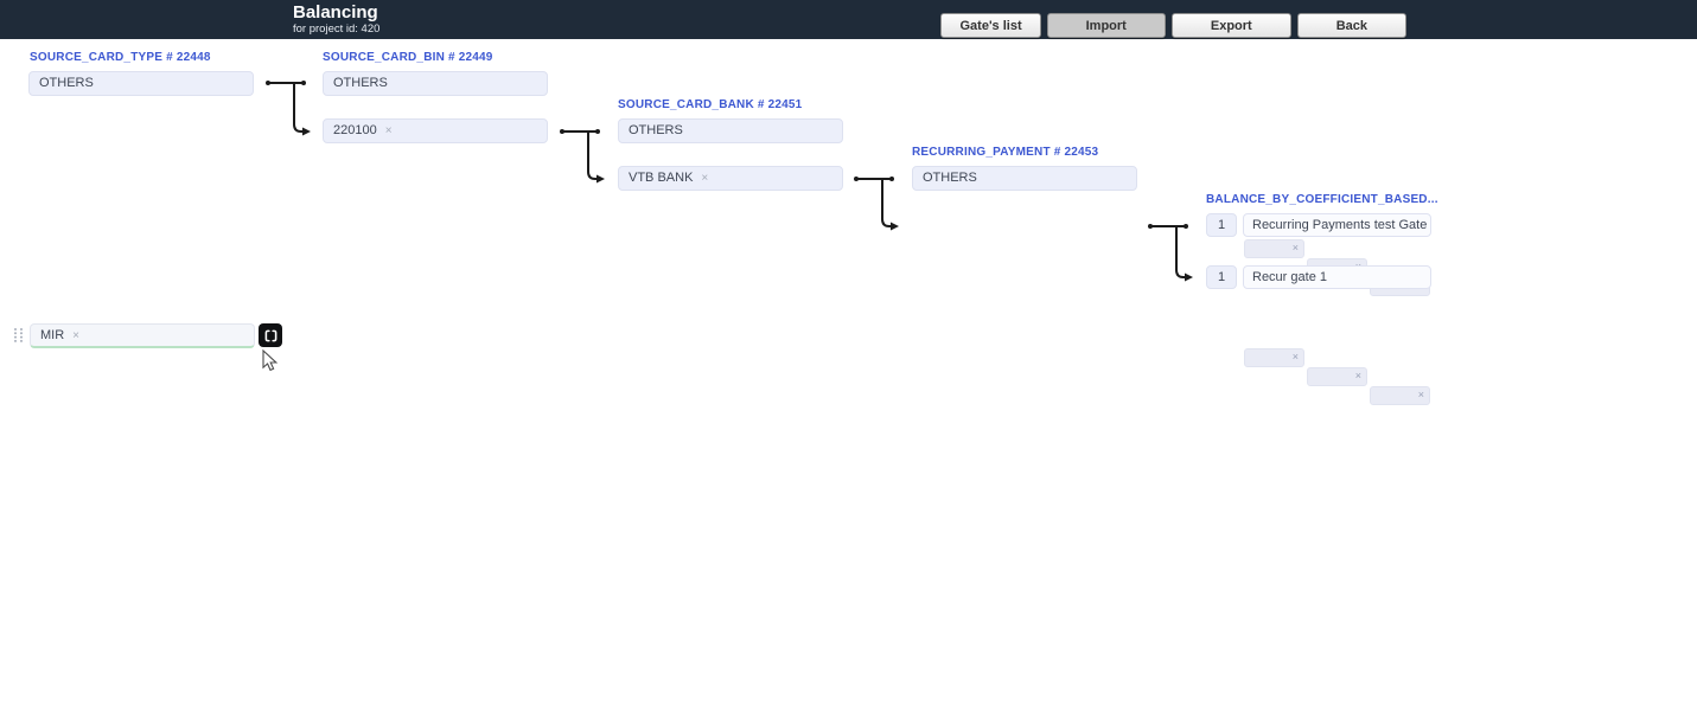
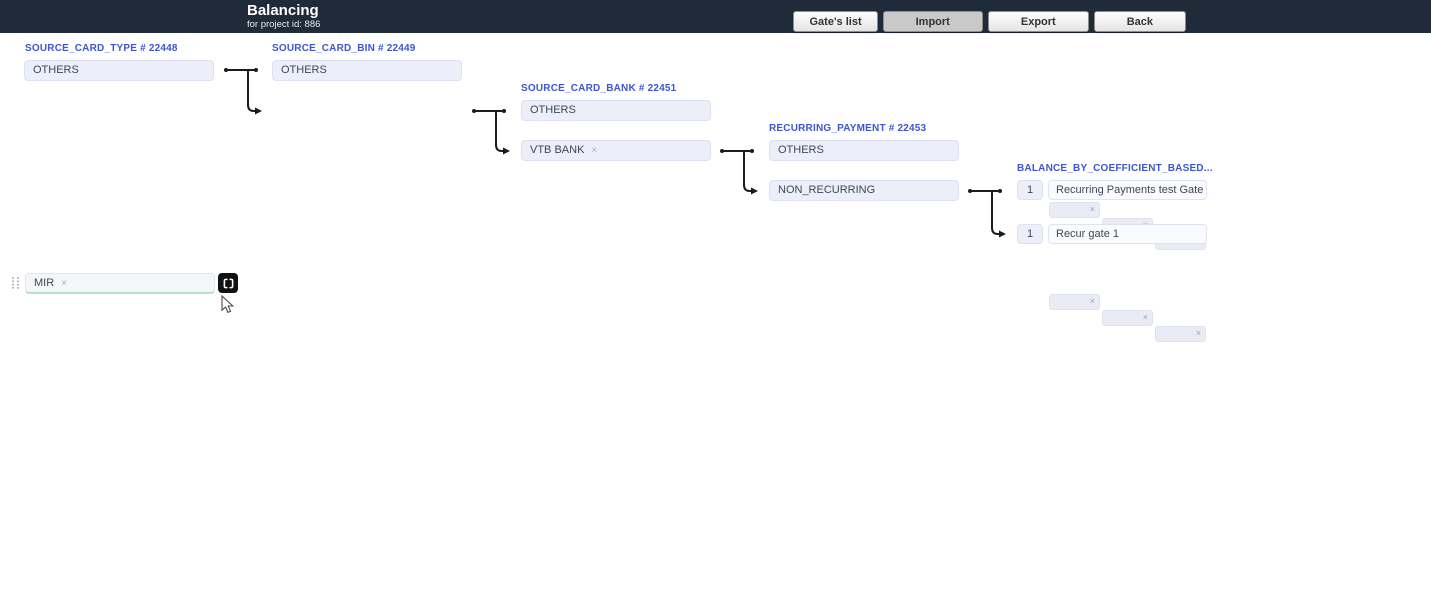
  Balancing
- for project id: 420
+ for project id: 886
  Gate's list
  Import
  Export
  Back
  SOURCE_CARD_TYPE # 22448
  OTHERS
  SOURCE_CARD_BIN # 22449
  OTHERS
- 220100 ×
  SOURCE_CARD_BANK # 22451
  OTHERS
  VTB BANK ×
  RECURRING_PAYMENT # 22453
  OTHERS
+ NON_RECURRING
  BALANCE_BY_COEFFICIENT_BASED...
  1
  Recurring Payments test Gate
  ×
  1
  Recur gate 1
  ×
  ×
  ×
  MIR ×
